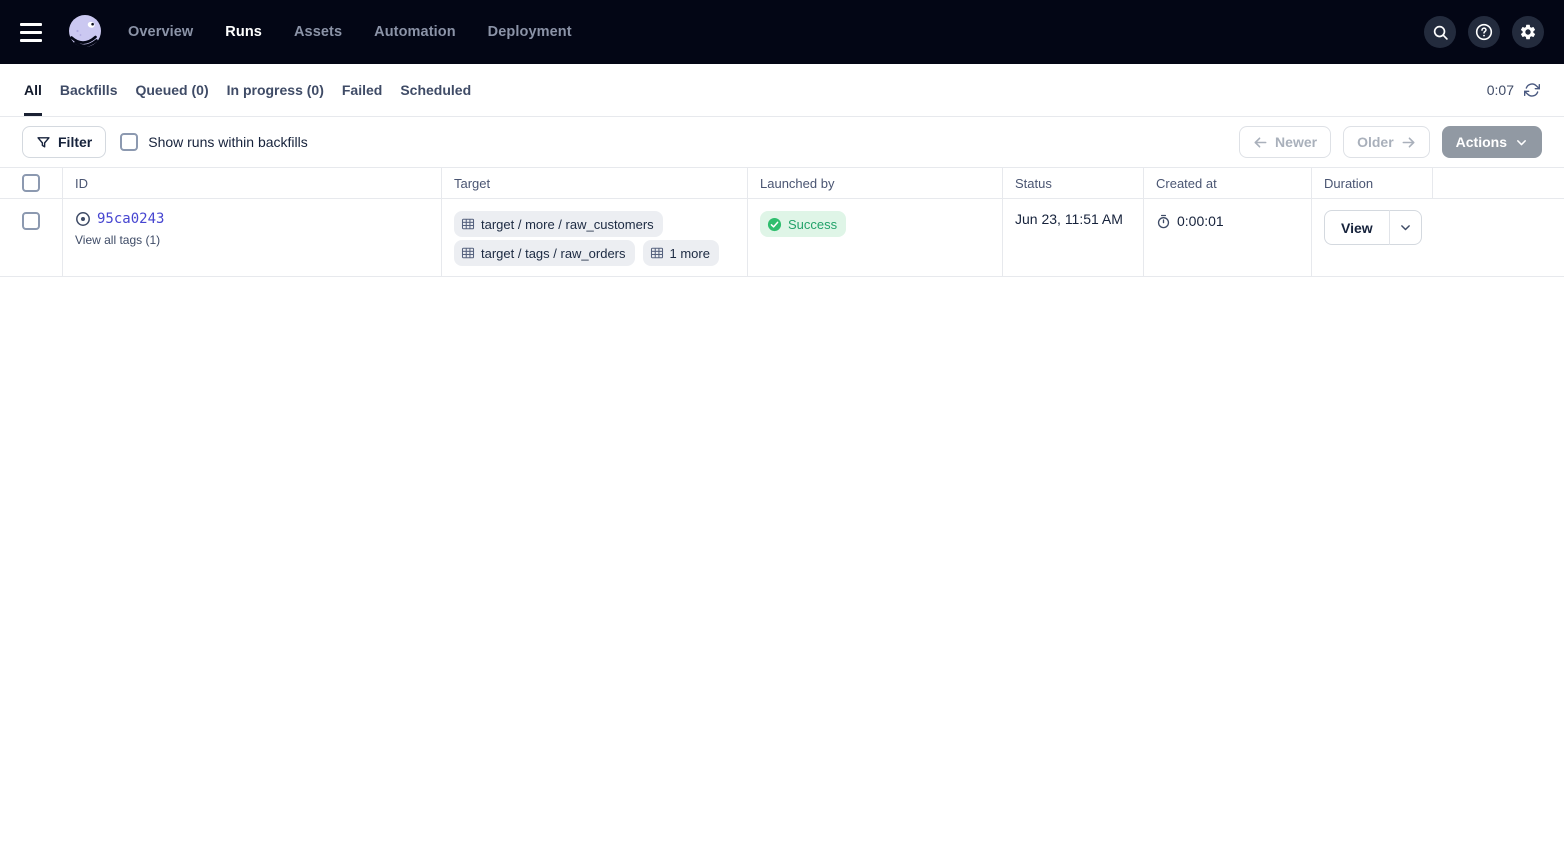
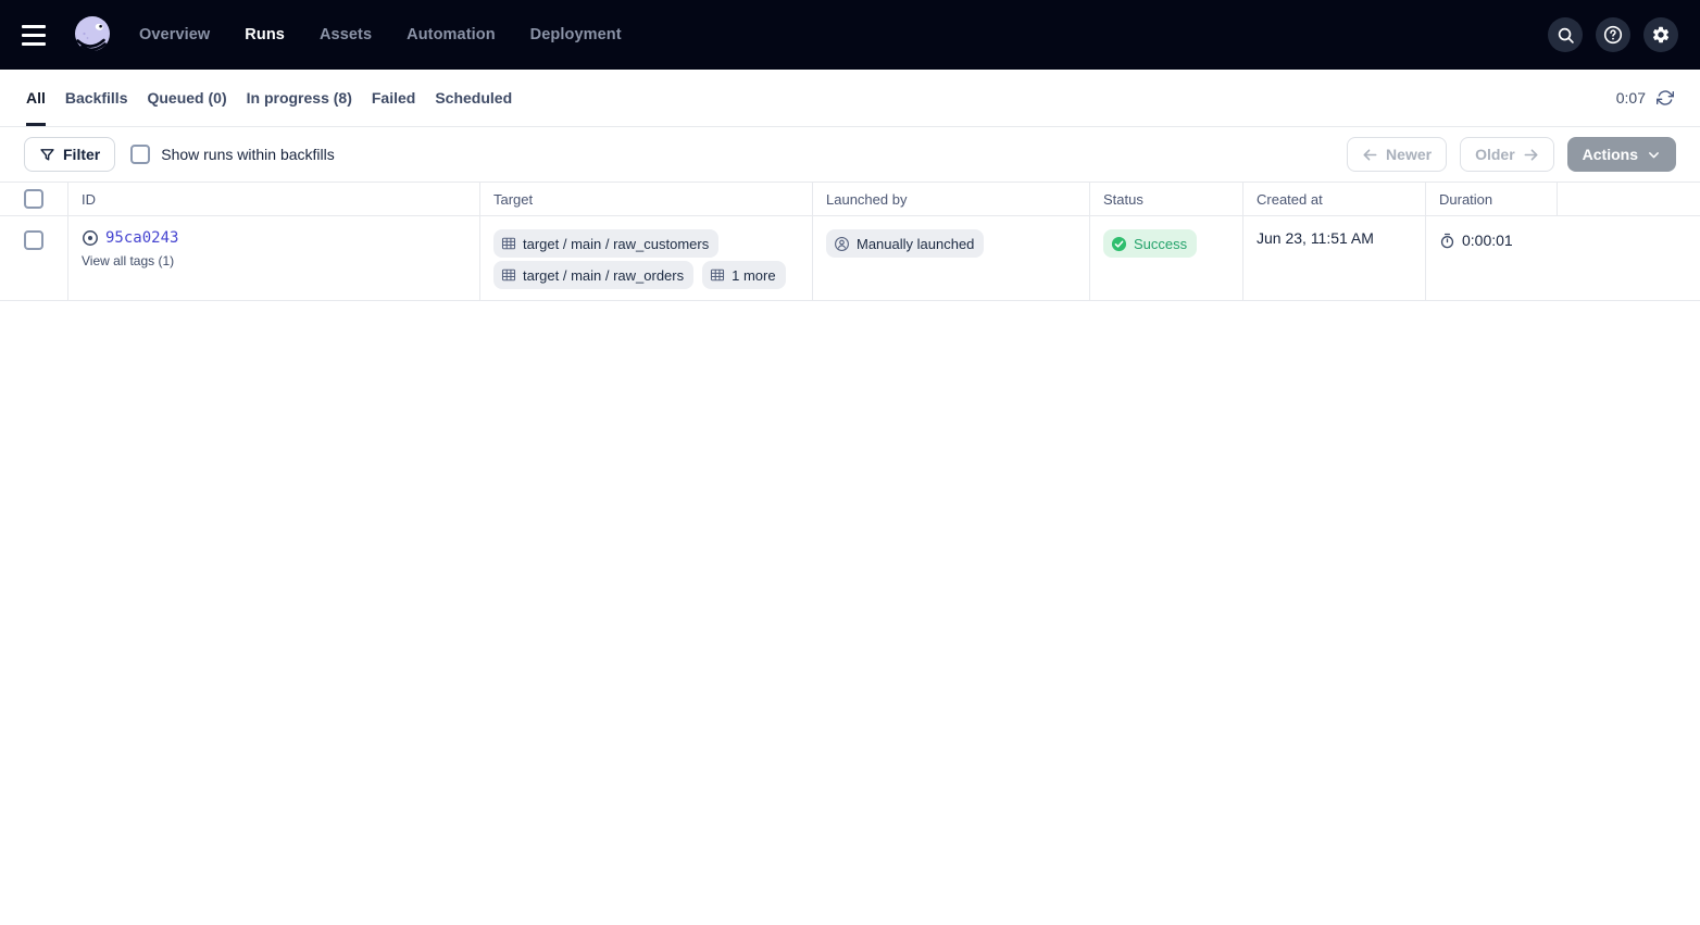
  Overview
  Runs
  Assets
  Automation
  Deployment
  All
  Backfills
  Queued (0)
- In progress (0)
+ In progress (8)
  Failed
  Scheduled
  0:07
  Filter
  Show runs within backfills
  Newer
  Older
  Actions
  ID
  Target
  Launched by
  Status
  Created at
  Duration
  95ca0243
  View all tags (1)
- target / more / raw_customers
+ target / main / raw_customers
- target / tags / raw_orders
+ target / main / raw_orders
  1 more
+ Manually launched
  Success
  Jun 23, 11:51 AM
  0:00:01
- View
